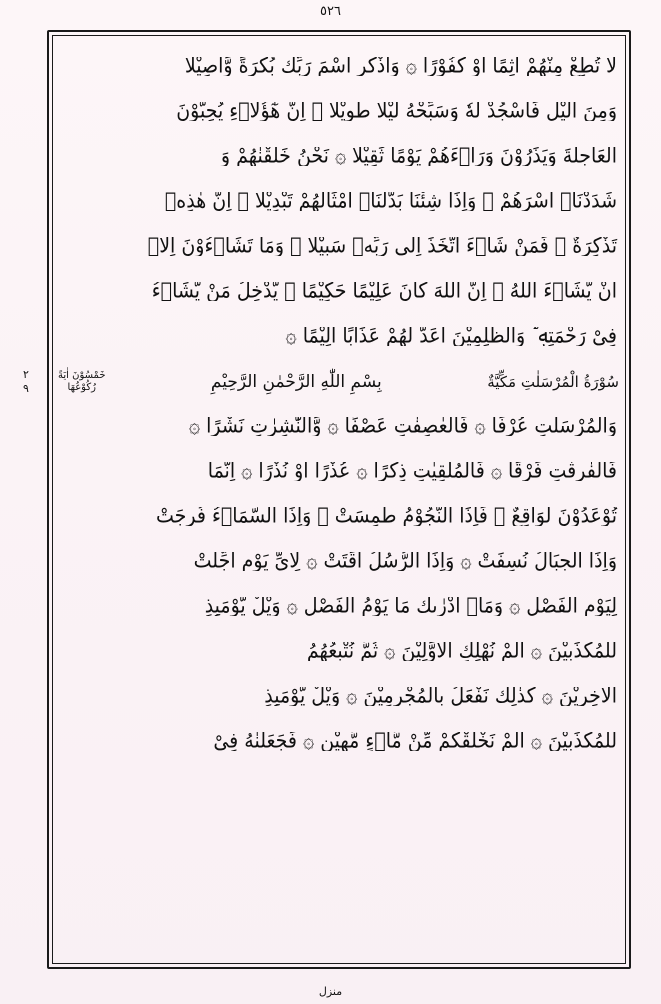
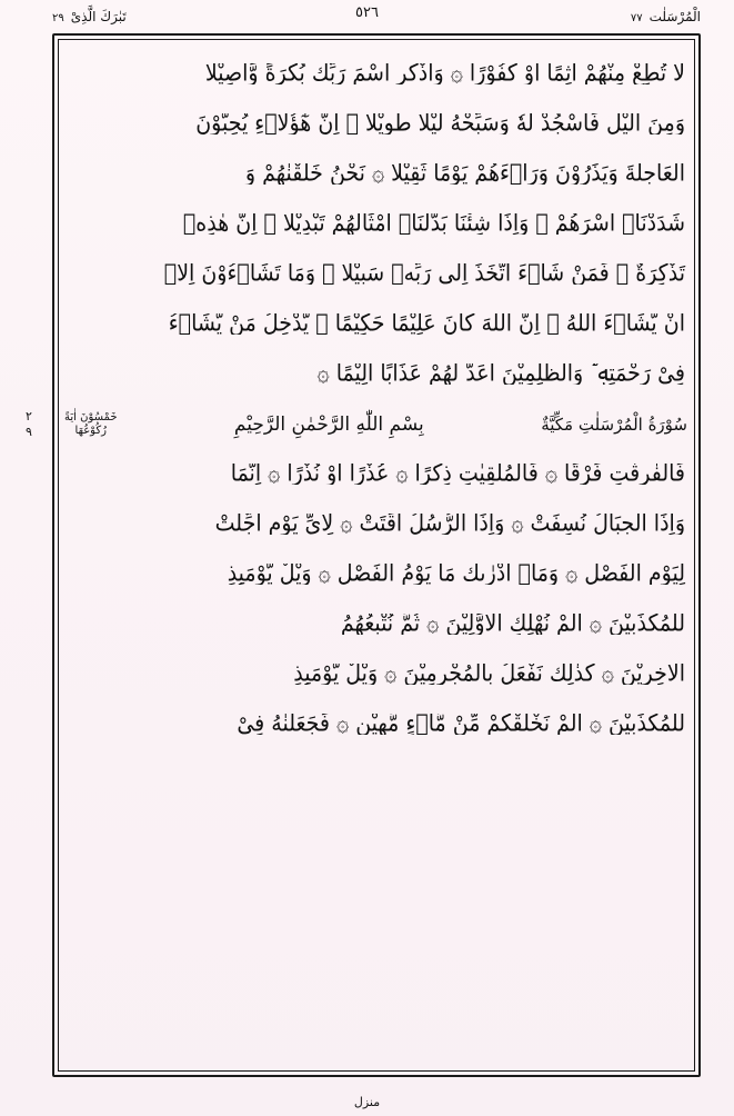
+ الْمُرْسَلٰت
+ ٧٧
+ تَبٰرَكَ الَّذِىْ
+ ٢٩
  ٥٢٦
  ٢
  ٩
  لَا تُطِعْ مِنْهُمْ اٰثِمًا اَوْ كَفُوْرًا ۞ وَاذْكُرِ اسْمَ رَبِّكَ بُكْرَةً وَّاَصِيْلًا
  وَمِنَ الَّيْلِ فَاسْجُدْ لَهٗ وَسَبِّحْهُ لَيْلًا طَوِيْلًا ۞ اِنَّ هٰٓؤُلَاۤءِ يُحِبُّوْنَ
  الْعَاجِلَةَ وَيَذَرُوْنَ وَرَاۤءَهُمْ يَوْمًا ثَقِيْلًا ۞ نَحْنُ خَلَقْنٰهُمْ وَ
  شَدَدْنَاۤ اَسْرَهُمْ ۚ وَاِذَا شِئْنَا بَدَّلْنَاۤ اَمْثَالَهُمْ تَبْدِيْلًا ۞ اِنَّ هٰذِهٖ
  تَذْكِرَةٌ ۚ فَمَنْ شَاۤءَ اتَّخَذَ اِلٰى رَبِّهٖ سَبِيْلًا ۞ وَمَا تَشَاۤءُوْنَ اِلَّاۤ
  اَنْ يَّشَاۤءَ اللّٰهُ ۚ اِنَّ اللّٰهَ كَانَ عَلِيْمًا حَكِيْمًا ۞ يُّدْخِلُ مَنْ يَّشَاۤءُ
  فِىْ رَحْمَتِهٖ ؕ وَالظّٰلِمِيْنَ اَعَدَّ لَهُمْ عَذَابًا اَلِيْمًا ۞
  سُوْرَةُ الْمُرْسَلٰتِ مَكِّيَّةٌ
  بِسْمِ اللّٰهِ الرَّحْمٰنِ الرَّحِيْمِ
  خَمْسُوْنَ اٰيَةً
  رُكُوْعُهَا
- وَالْمُرْسَلٰتِ عُرْفًا ۞ فَالْعٰصِفٰتِ عَصْفًا ۞ وَّالنّٰشِرٰتِ نَشْرًا ۞
  فَالْفٰرِقٰتِ فَرْقًا ۞ فَالْمُلْقِيٰتِ ذِكْرًا ۞ عُذْرًا اَوْ نُذْرًا ۞ اِنَّمَا
- تُوْعَدُوْنَ لَوَاقِعٌ ۞ فَاِذَا النُّجُوْمُ طُمِسَتْ ۞ وَاِذَا السَّمَاۤءُ فُرِجَتْ
  وَاِذَا الْجِبَالُ نُسِفَتْ ۞ وَاِذَا الرُّسُلُ اُقِّتَتْ ۞ لِاَىِّ يَوْمٍ اُجِّلَتْ
  لِيَوْمِ الْفَصْلِ ۞ وَمَاۤ اَدْرٰىكَ مَا يَوْمُ الْفَصْلِ ۞ وَيْلٌ يَّوْمَىِٕذٍ
  لِّلْمُكَذِّبِيْنَ ۞ اَلَمْ نُهْلِكِ الْاَوَّلِيْنَ ۞ ثُمَّ نُتْبِعُهُمُ
  الْاٰخِرِيْنَ ۞ كَذٰلِكَ نَفْعَلُ بِالْمُجْرِمِيْنَ ۞ وَيْلٌ يَّوْمَىِٕذٍ
  لِّلْمُكَذِّبِيْنَ ۞ اَلَمْ نَخْلُقْكُّمْ مِّنْ مَّاۤءٍ مَّهِيْنٍ ۞ فَجَعَلْنٰهُ فِىْ
  منزل
